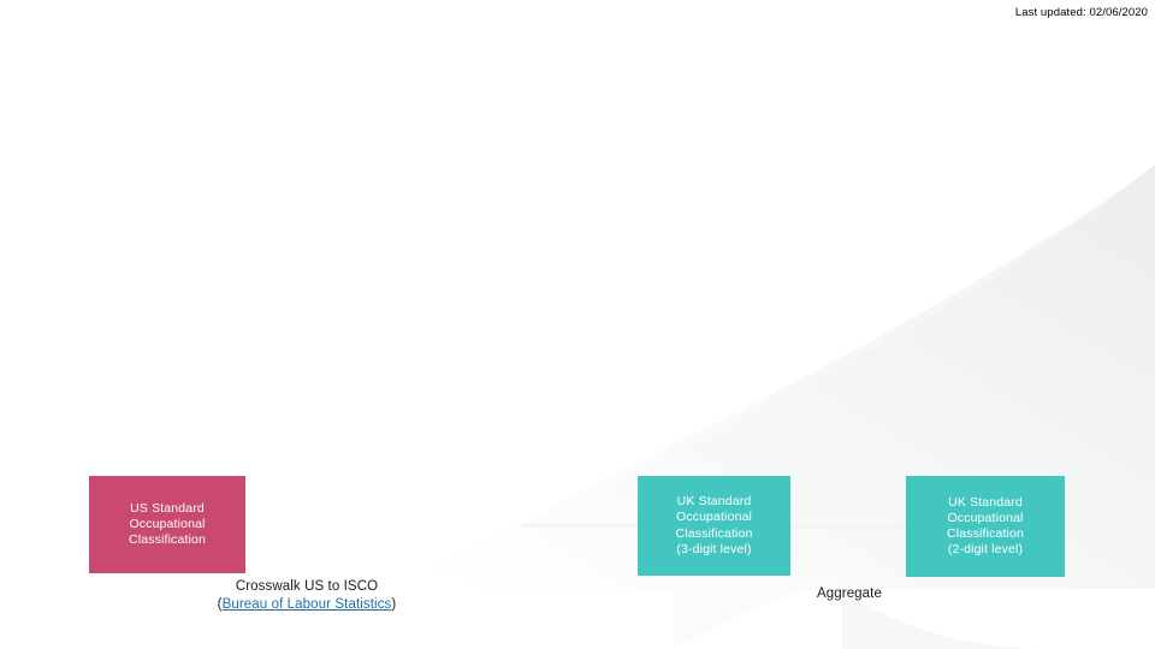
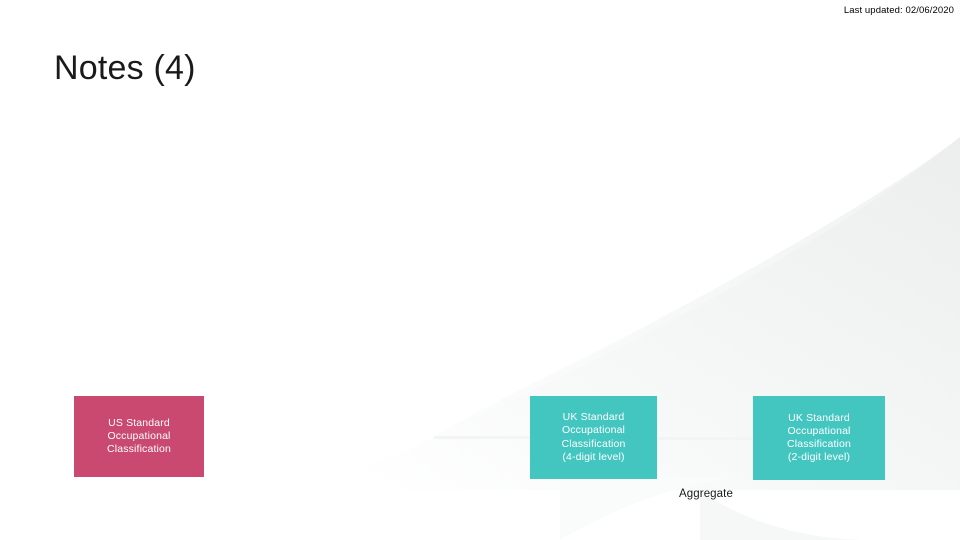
  Last updated: 02/06/2020
+ Notes (4)
  US Standard
  Occupational
  Classification
  UK Standard
  Occupational
  Classification
- (3-digit level)
+ (4-digit level)
  UK Standard
  Occupational
  Classification
  (2-digit level)
- Crosswalk US to ISCO
- (Bureau of Labour Statistics)
  Aggregate
